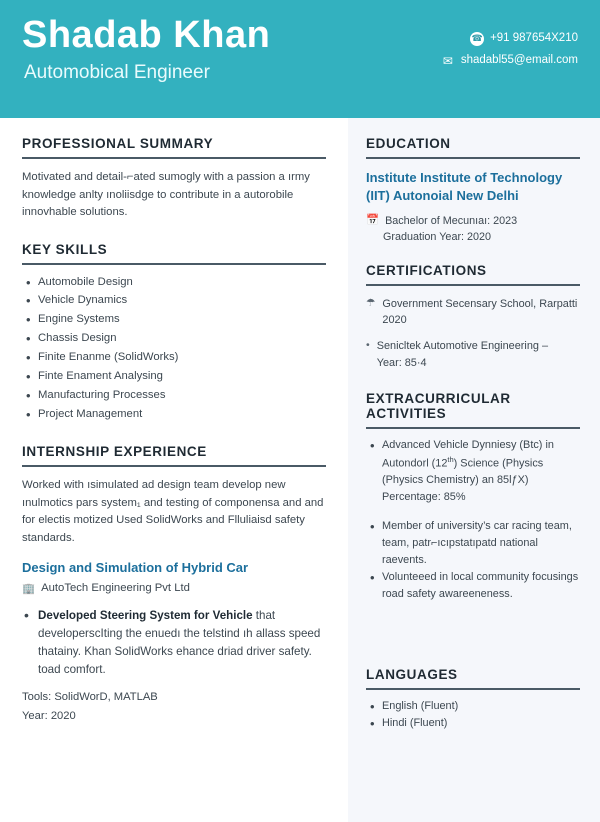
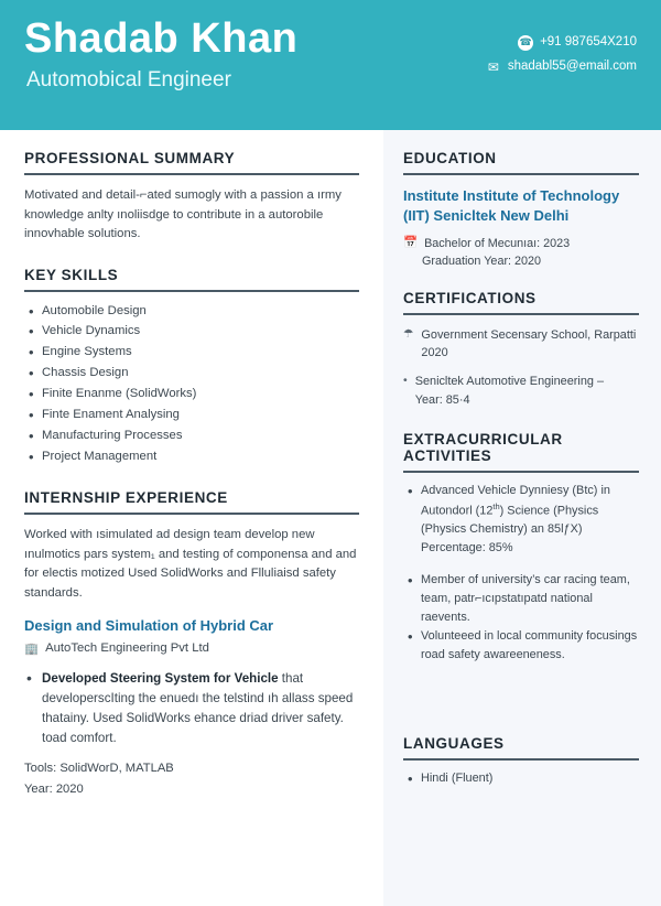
  Shadab Khan
  Automobical Engineer
  ☎
  +91 987654X210
  ✉
  shadabl55@email.com
  PROFESSIONAL SUMMARY
  Motivated and detail-⌐ated sumogly with a passion a ırmy knowledge anlty ınoliisdge to contribute in a autorobile innovhable solutions.
  KEY SKILLS
  Automobile Design
  Vehicle Dynamics
  Engine Systems
  Chassis Design
  Finite Enanme (SolidWorks)
  Finte Enament Analysing
  Manufacturing Processes
  Project Management
  INTERNSHIP EXPERIENCE
  Worked with ısimulated ad design team develop new ınulmotics pars system₁ and testing of componensa and and for electis motized Used SolidWorks and Flluliaisd safety standards.
  Design and Simulation of Hybrid Car
  🏢
  AutoTech Engineering Pvt Ltd
- Developed Steering System for Vehicle that developerscIting the enuedı the telstind ıh allass speed thatainy. Khan SolidWorks ehance driad driver safety. toad comfort.
+ Developed Steering System for Vehicle that developerscIting the enuedı the telstind ıh allass speed thatainy. Used SolidWorks ehance driad driver safety. toad comfort.
  Tools: SolidWorD, MATLAB
  Year: 2020
  EDUCATION
- Institute Institute of Technology (IIT) Autonoial New Delhi
+ Institute Institute of Technology (IIT) Senicltek New Delhi
  📅
  Bachelor of Mecunıaı: 2023
  Graduation Year: 2020
  CERTIFICATIONS
  ☂
  Government Secensary School, Rarpatti
  2020
  •
  Senicltek Automotive Engineering –
  Year: 85·4
  EXTRACURRICULAR ACTIVITIES
  Advanced Vehicle Dynniesy (Btc) in Autondorl (12th) Science (Physics (Physics Chemistry) an 85lƒX) Percentage: 85%
  Member of university’s car racing team, team, patr⌐ıcıpstatıpatd national raevents.
  Volunteeed in local community focusings road safety awareeneness.
  LANGUAGES
- English (Fluent)
  Hindi (Fluent)
